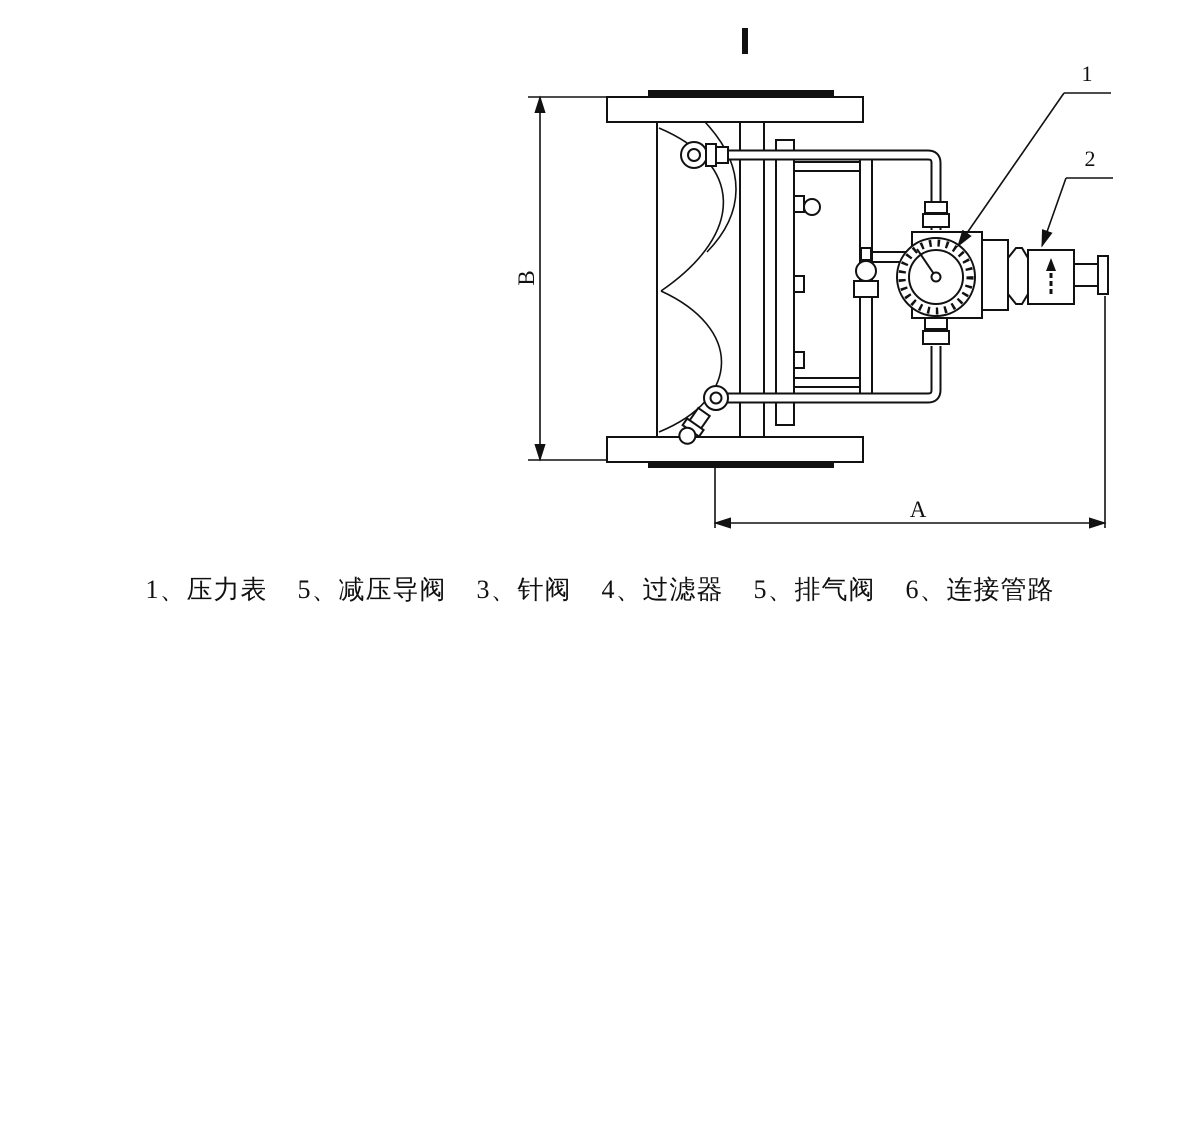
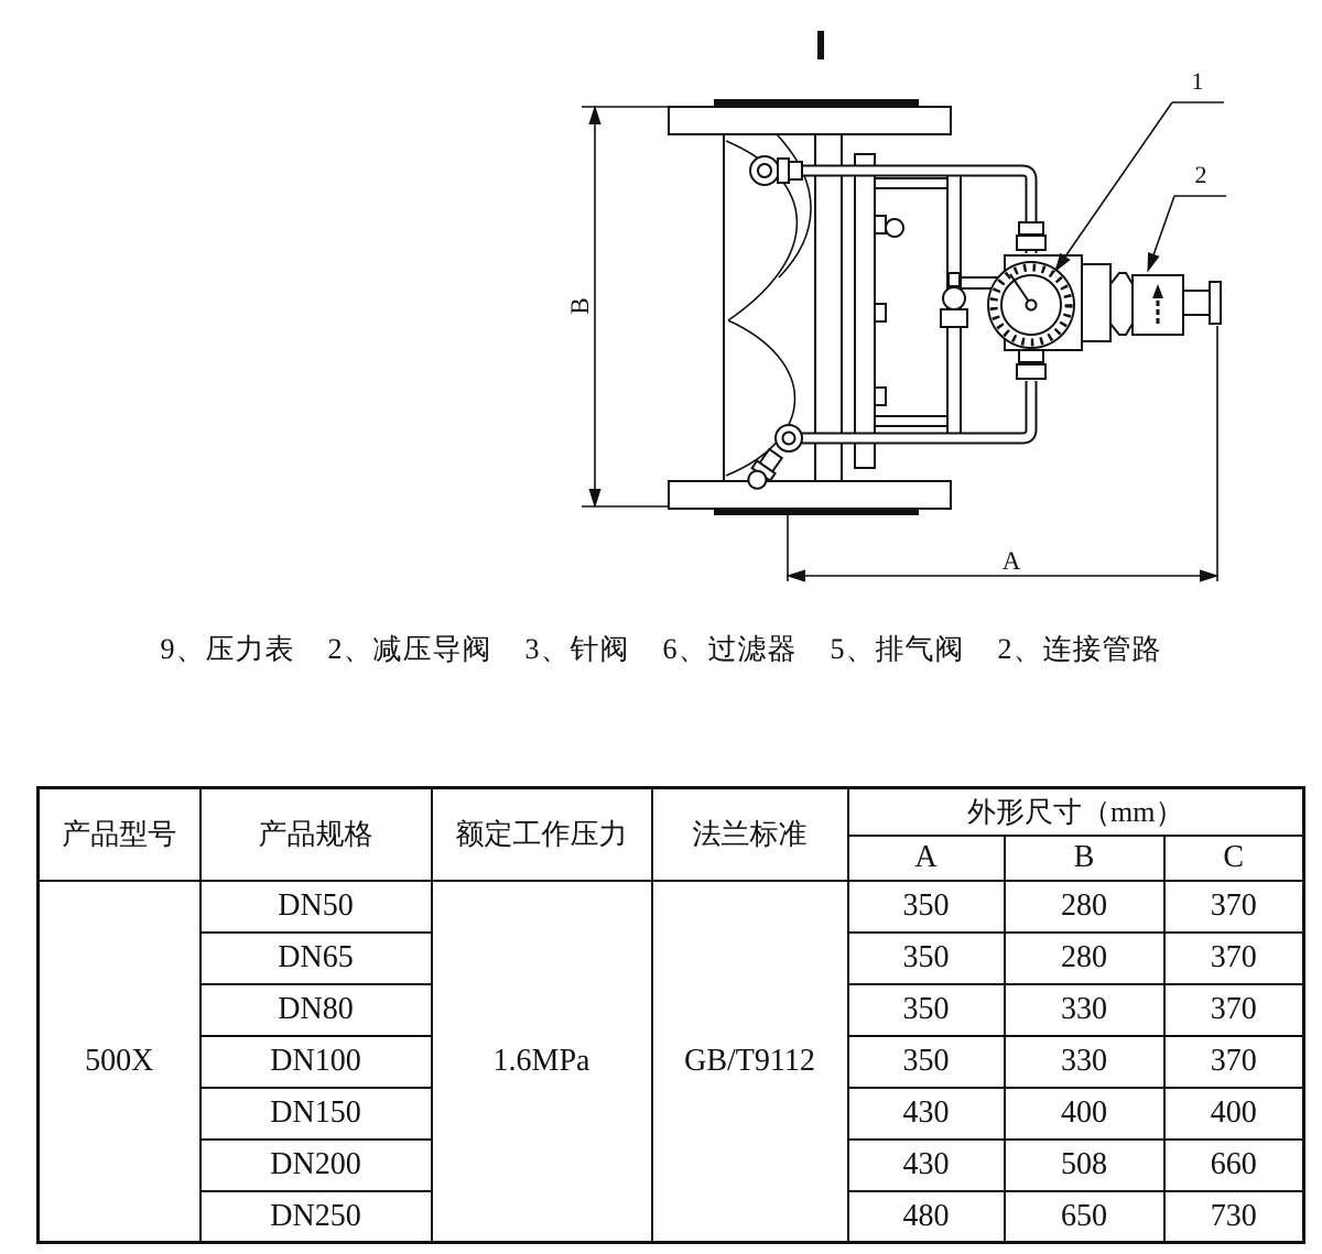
  1
  2
  A
- 1、压力表
+ 9、压力表
- 5、减压导阀
+ 2、减压导阀
  3、针阀
- 4、过滤器
+ 6、过滤器
  5、排气阀
- 6、连接管路
+ 2、连接管路
+ 产品型号	产品规格	额定工作压力	法兰标准	外形尺寸（mm）
+ A	B	C
+ 500X	DN50	1.6MPa	GB/T9112	350	280	370
+ DN65	350	280	370
+ DN80	350	330	370
+ DN100	350	330	370
+ DN150	430	400	400
+ DN200	430	508	660
+ DN250	480	650	730
